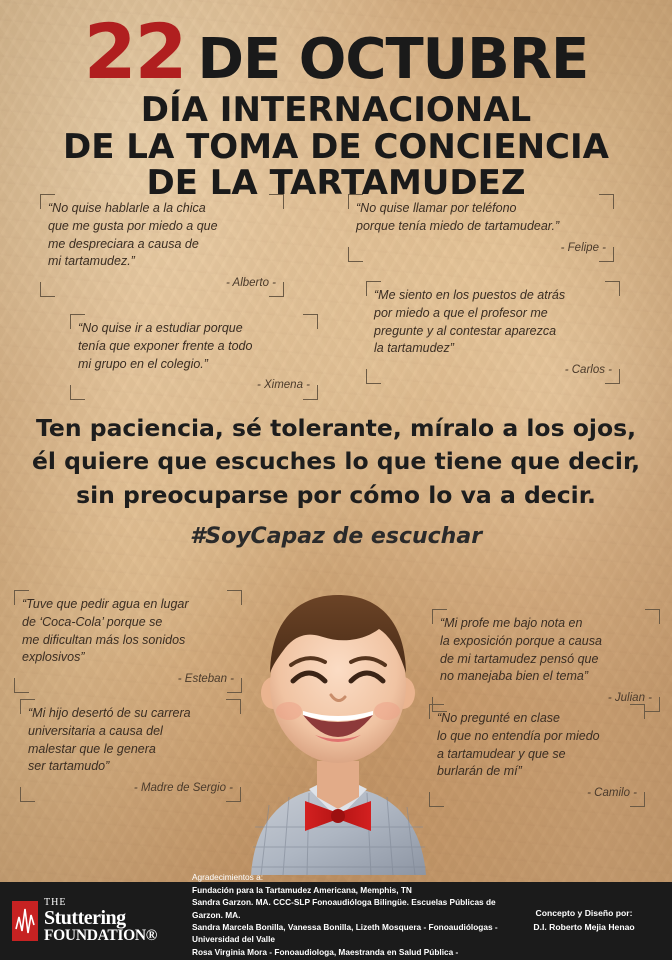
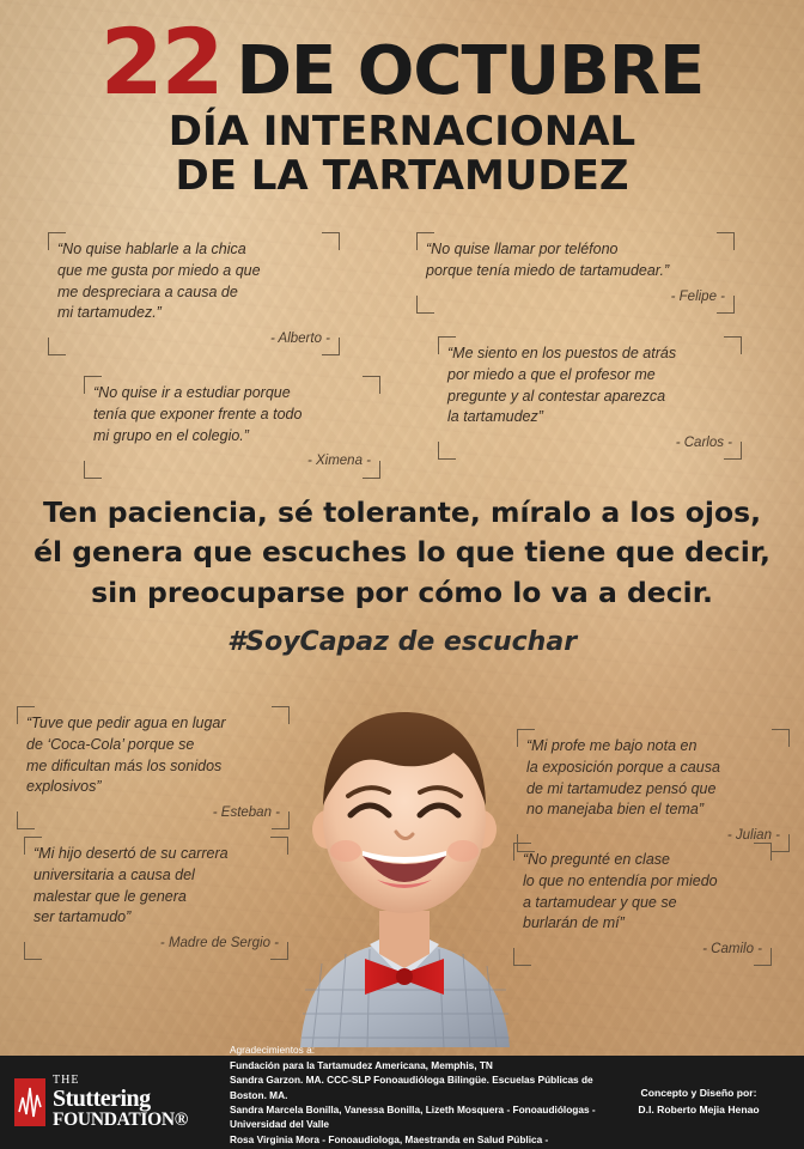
  22
  DE OCTUBRE
  DÍA INTERNACIONAL
- DE LA TOMA DE CONCIENCIA
  DE LA TARTAMUDEZ
  “No quise hablarle a la chica
  que me gusta por miedo a que
  me despreciara a causa de
  mi tartamudez.”
  - Alberto -
  “No quise llamar por teléfono
  porque tenía miedo de tartamudear.”
  - Felipe -
  “No quise ir a estudiar porque
  tenía que exponer frente a todo
  mi grupo en el colegio.”
  - Ximena -
  “Me siento en los puestos de atrás
  por miedo a que el profesor me
  pregunte y al contestar aparezca
  la tartamudez”
  - Carlos -
  Ten paciencia, sé tolerante, míralo a los ojos,
- él quiere que escuches lo que tiene que decir,
+ él genera que escuches lo que tiene que decir,
  sin preocuparse por cómo lo va a decir.
  #SoyCapaz de escuchar
  “Tuve que pedir agua en lugar
  de ‘Coca-Cola’ porque se
  me dificultan más los sonidos
  explosivos”
  - Esteban -
  “Mi profe me bajo nota en
  la exposición porque a causa
  de mi tartamudez pensó que
  no manejaba bien el tema”
  - Julian -
  “Mi hijo desertó de su carrera
  universitaria a causa del
  malestar que le genera
  ser tartamudo”
  - Madre de Sergio -
  “No pregunté en clase
  lo que no entendía por miedo
  a tartamudear y que se
  burlarán de mí”
  - Camilo -
  THE
  Stuttering
  FOUNDATION®
  Agradecimientos a:
  Fundación para la Tartamudez Americana, Memphis, TN
- Sandra Garzon. MA. CCC-SLP Fonoaudióloga Bilingüe. Escuelas Públicas de Garzon. MA.
+ Sandra Garzon. MA. CCC-SLP Fonoaudióloga Bilingüe. Escuelas Públicas de Boston. MA.
  Sandra Marcela Bonilla, Vanessa Bonilla, Lizeth Mosquera - Fonoaudiólogas - Universidad del Valle
  Rosa Virginia Mora - Fonoaudiologa, Maestranda en Salud Pública -
  Concepto y Diseño por:
  D.I. Roberto Mejia Henao
